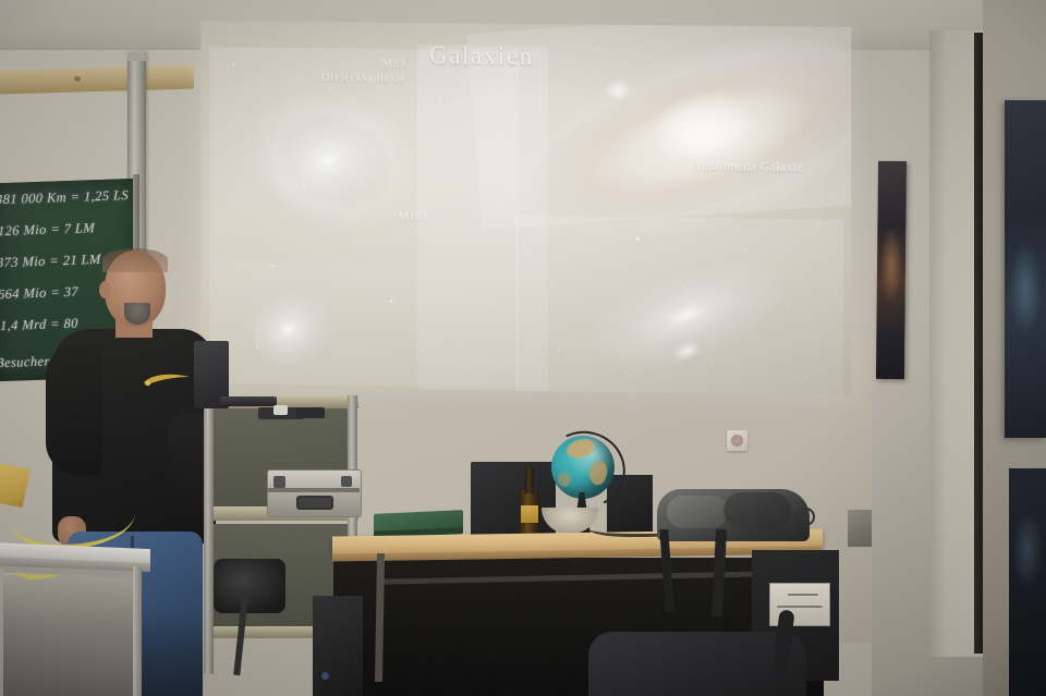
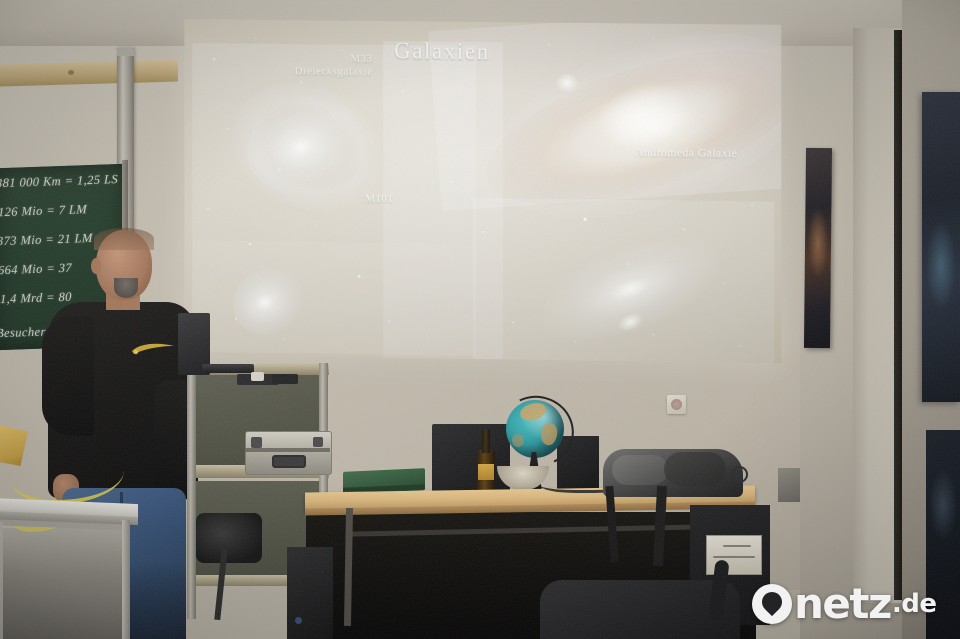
+ netz
+ .de
